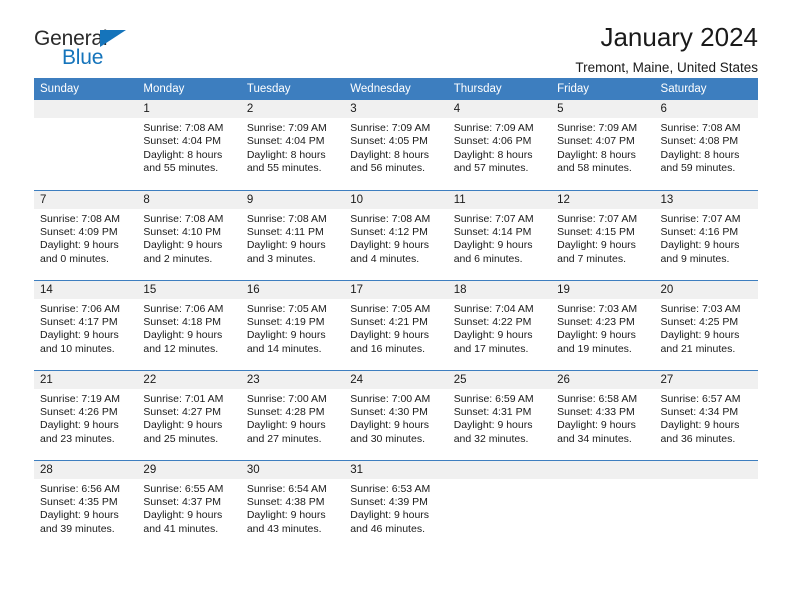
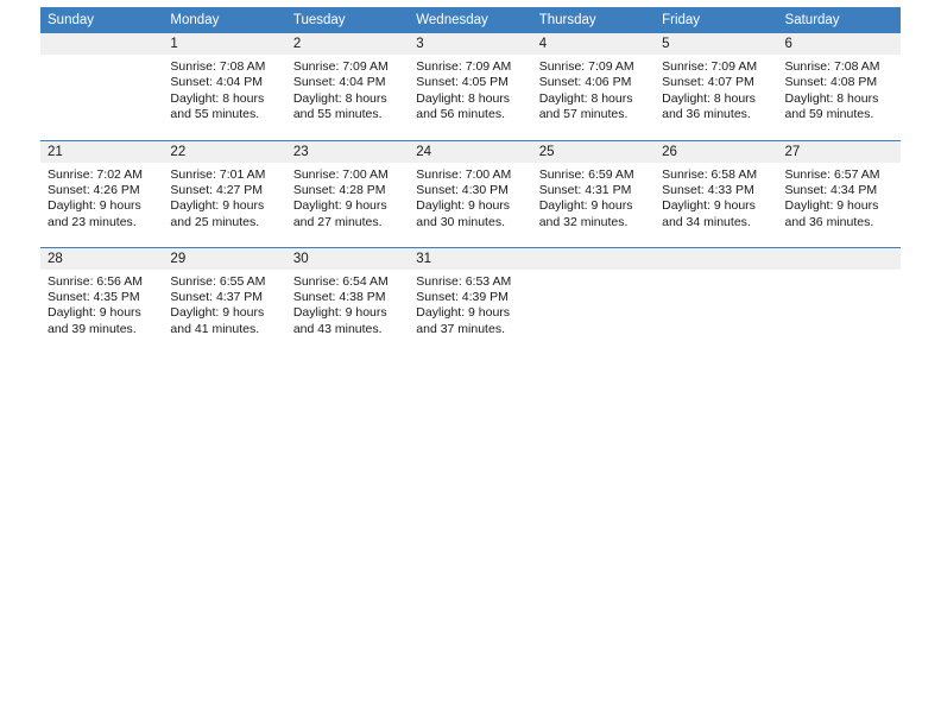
- General
- Blue
- January 2024
- Tremont, Maine, United States
  Sunday	Monday	Tuesday	Wednesday	Thursday	Friday	Saturday
- 	1Sunrise: 7:08 AMSunset: 4:04 PMDaylight: 8 hoursand 55 minutes.	2Sunrise: 7:09 AMSunset: 4:04 PMDaylight: 8 hoursand 55 minutes.	3Sunrise: 7:09 AMSunset: 4:05 PMDaylight: 8 hoursand 56 minutes.	4Sunrise: 7:09 AMSunset: 4:06 PMDaylight: 8 hoursand 57 minutes.	5Sunrise: 7:09 AMSunset: 4:07 PMDaylight: 8 hoursand 58 minutes.	6Sunrise: 7:08 AMSunset: 4:08 PMDaylight: 8 hoursand 59 minutes.
+ 	1Sunrise: 7:08 AMSunset: 4:04 PMDaylight: 8 hoursand 55 minutes.	2Sunrise: 7:09 AMSunset: 4:04 PMDaylight: 8 hoursand 55 minutes.	3Sunrise: 7:09 AMSunset: 4:05 PMDaylight: 8 hoursand 56 minutes.	4Sunrise: 7:09 AMSunset: 4:06 PMDaylight: 8 hoursand 57 minutes.	5Sunrise: 7:09 AMSunset: 4:07 PMDaylight: 8 hoursand 36 minutes.	6Sunrise: 7:08 AMSunset: 4:08 PMDaylight: 8 hoursand 59 minutes.
- 7Sunrise: 7:08 AMSunset: 4:09 PMDaylight: 9 hoursand 0 minutes.	8Sunrise: 7:08 AMSunset: 4:10 PMDaylight: 9 hoursand 2 minutes.	9Sunrise: 7:08 AMSunset: 4:11 PMDaylight: 9 hoursand 3 minutes.	10Sunrise: 7:08 AMSunset: 4:12 PMDaylight: 9 hoursand 4 minutes.	11Sunrise: 7:07 AMSunset: 4:14 PMDaylight: 9 hoursand 6 minutes.	12Sunrise: 7:07 AMSunset: 4:15 PMDaylight: 9 hoursand 7 minutes.	13Sunrise: 7:07 AMSunset: 4:16 PMDaylight: 9 hoursand 9 minutes.
- 14Sunrise: 7:06 AMSunset: 4:17 PMDaylight: 9 hoursand 10 minutes.	15Sunrise: 7:06 AMSunset: 4:18 PMDaylight: 9 hoursand 12 minutes.	16Sunrise: 7:05 AMSunset: 4:19 PMDaylight: 9 hoursand 14 minutes.	17Sunrise: 7:05 AMSunset: 4:21 PMDaylight: 9 hoursand 16 minutes.	18Sunrise: 7:04 AMSunset: 4:22 PMDaylight: 9 hoursand 17 minutes.	19Sunrise: 7:03 AMSunset: 4:23 PMDaylight: 9 hoursand 19 minutes.	20Sunrise: 7:03 AMSunset: 4:25 PMDaylight: 9 hoursand 21 minutes.
- 21Sunrise: 7:19 AMSunset: 4:26 PMDaylight: 9 hoursand 23 minutes.	22Sunrise: 7:01 AMSunset: 4:27 PMDaylight: 9 hoursand 25 minutes.	23Sunrise: 7:00 AMSunset: 4:28 PMDaylight: 9 hoursand 27 minutes.	24Sunrise: 7:00 AMSunset: 4:30 PMDaylight: 9 hoursand 30 minutes.	25Sunrise: 6:59 AMSunset: 4:31 PMDaylight: 9 hoursand 32 minutes.	26Sunrise: 6:58 AMSunset: 4:33 PMDaylight: 9 hoursand 34 minutes.	27Sunrise: 6:57 AMSunset: 4:34 PMDaylight: 9 hoursand 36 minutes.
+ 21Sunrise: 7:02 AMSunset: 4:26 PMDaylight: 9 hoursand 23 minutes.	22Sunrise: 7:01 AMSunset: 4:27 PMDaylight: 9 hoursand 25 minutes.	23Sunrise: 7:00 AMSunset: 4:28 PMDaylight: 9 hoursand 27 minutes.	24Sunrise: 7:00 AMSunset: 4:30 PMDaylight: 9 hoursand 30 minutes.	25Sunrise: 6:59 AMSunset: 4:31 PMDaylight: 9 hoursand 32 minutes.	26Sunrise: 6:58 AMSunset: 4:33 PMDaylight: 9 hoursand 34 minutes.	27Sunrise: 6:57 AMSunset: 4:34 PMDaylight: 9 hoursand 36 minutes.
- 28Sunrise: 6:56 AMSunset: 4:35 PMDaylight: 9 hoursand 39 minutes.	29Sunrise: 6:55 AMSunset: 4:37 PMDaylight: 9 hoursand 41 minutes.	30Sunrise: 6:54 AMSunset: 4:38 PMDaylight: 9 hoursand 43 minutes.	31Sunrise: 6:53 AMSunset: 4:39 PMDaylight: 9 hoursand 46 minutes.
+ 28Sunrise: 6:56 AMSunset: 4:35 PMDaylight: 9 hoursand 39 minutes.	29Sunrise: 6:55 AMSunset: 4:37 PMDaylight: 9 hoursand 41 minutes.	30Sunrise: 6:54 AMSunset: 4:38 PMDaylight: 9 hoursand 43 minutes.	31Sunrise: 6:53 AMSunset: 4:39 PMDaylight: 9 hoursand 37 minutes.
